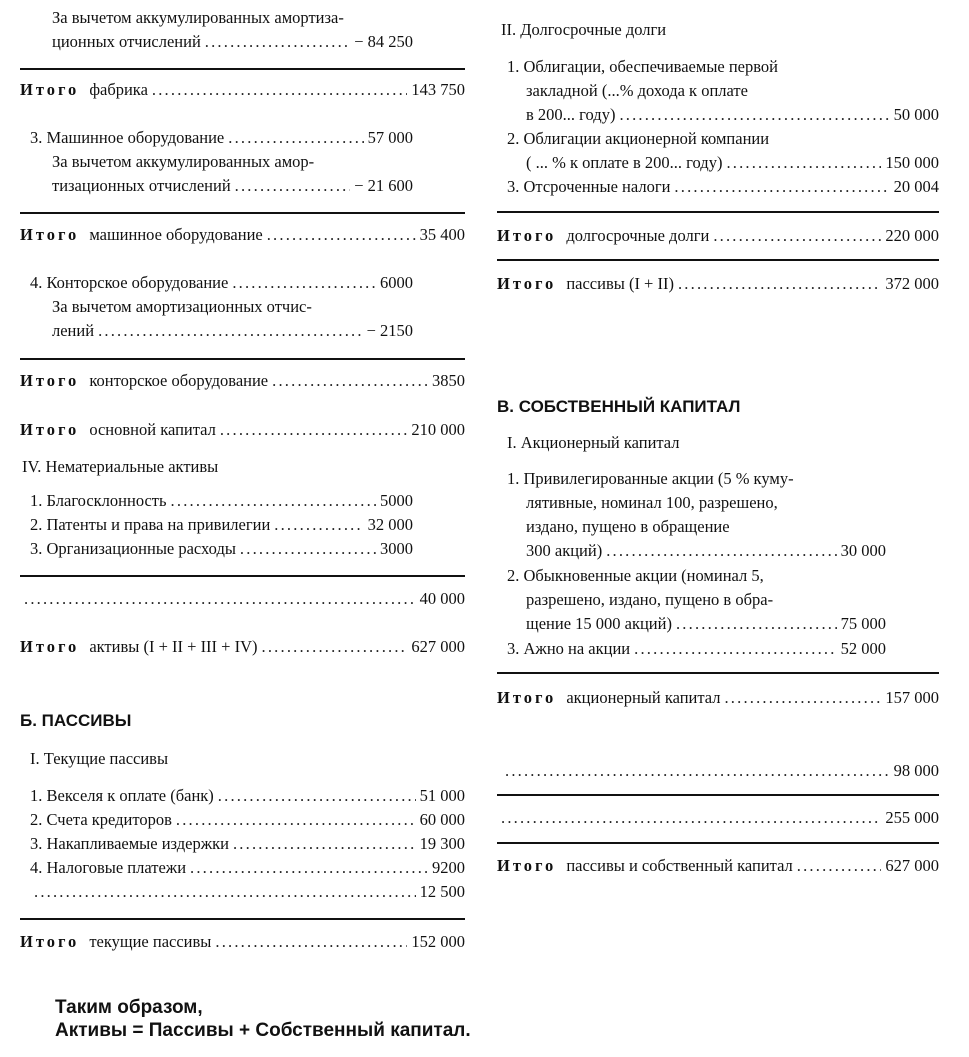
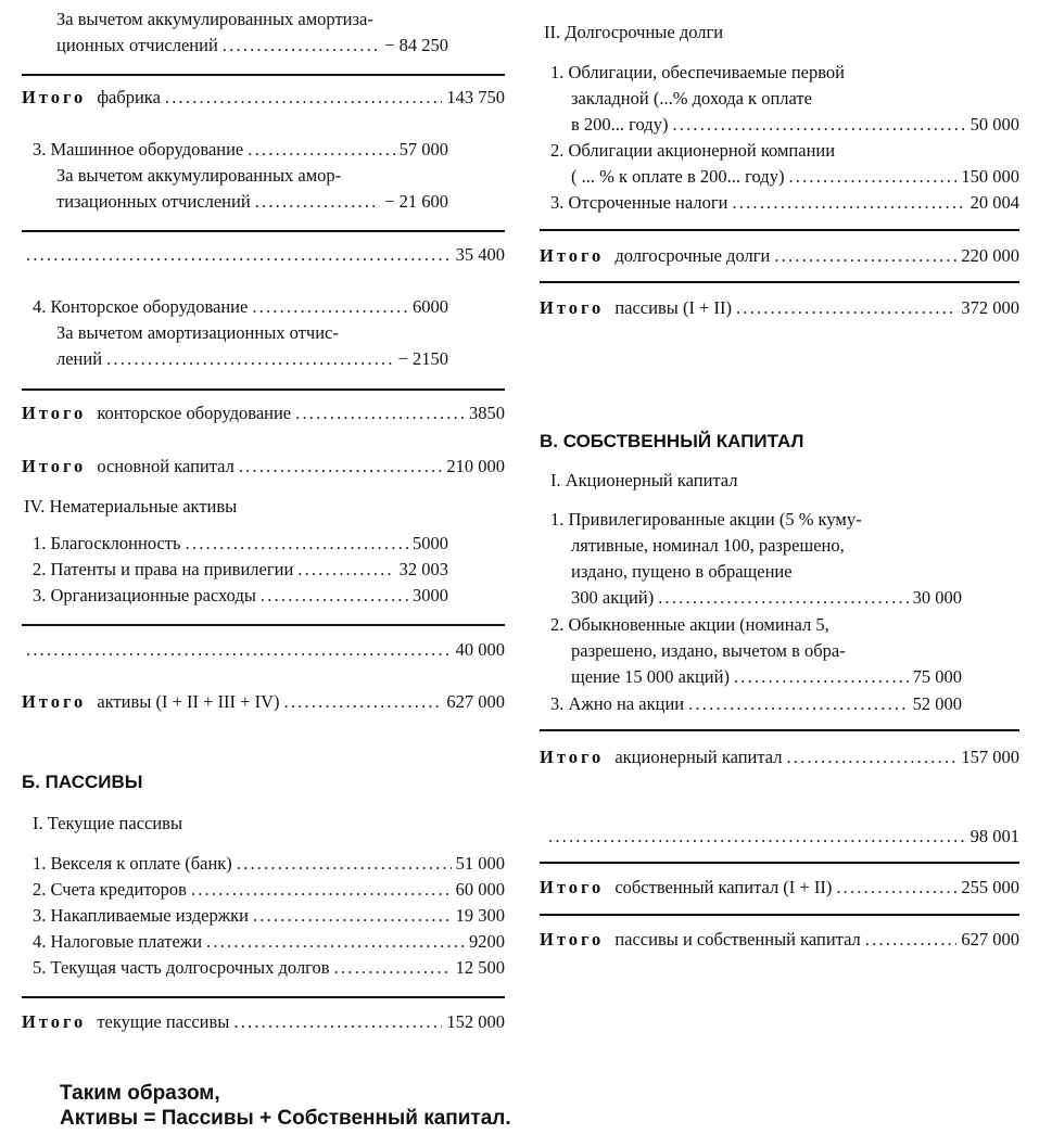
  За вычетом аккумулированных амортиза-
  ционных отчислений
  − 84 250
  Итого фабрика
  143 750
  3. Машинное оборудование
  57 000
  За вычетом аккумулированных амор-
  тизационных отчислений
  − 21 600
- Итого машинное оборудование
  35 400
  4. Конторское оборудование
  6000
  За вычетом амортизационных отчис-
  лений
  − 2150
  Итого конторское оборудование
  3850
  Итого основной капитал
  210 000
  IV. Нематериальные активы
  1. Благосклонность
  5000
  2. Патенты и права на привилегии
- 32 000
+ 32 003
  3. Организационные расходы
  3000
  40 000
  Итого активы (I + II + III + IV)
  627 000
  Б. ПАССИВЫ
  I. Текущие пассивы
  1. Векселя к оплате (банк)
  51 000
  2. Счета кредиторов
  60 000
  3. Накапливаемые издержки
  19 300
  4. Налоговые платежи
  9200
+ 5. Текущая часть долгосрочных долгов
  12 500
  Итого текущие пассивы
  152 000
  Таким образом,
  Активы = Пассивы + Собственный капитал.
  II. Долгосрочные долги
  1. Облигации, обеспечиваемые первой
  закладной (...% дохода к оплате
  в 200... году)
  50 000
  2. Облигации акционерной компании
  ( ... % к оплате в 200... году)
  150 000
  3. Отсроченные налоги
  20 004
  Итого долгосрочные долги
  220 000
  Итого пассивы (I + II)
  372 000
  В. СОБСТВЕННЫЙ КАПИТАЛ
  I. Акционерный капитал
  1. Привилегированные акции (5 % куму-
  лятивные, номинал 100, разрешено,
  издано, пущено в обращение
  300 акций)
  30 000
  2. Обыкновенные акции (номинал 5,
- разрешено, издано, пущено в обра-
+ разрешено, издано, вычетом в обра-
  щение 15 000 акций)
  75 000
  3. Ажно на акции
  52 000
  Итого акционерный капитал
  157 000
- 98 000
+ 98 001
+ Итого собственный капитал (I + II)
  255 000
  Итого пассивы и собственный капитал
  627 000
